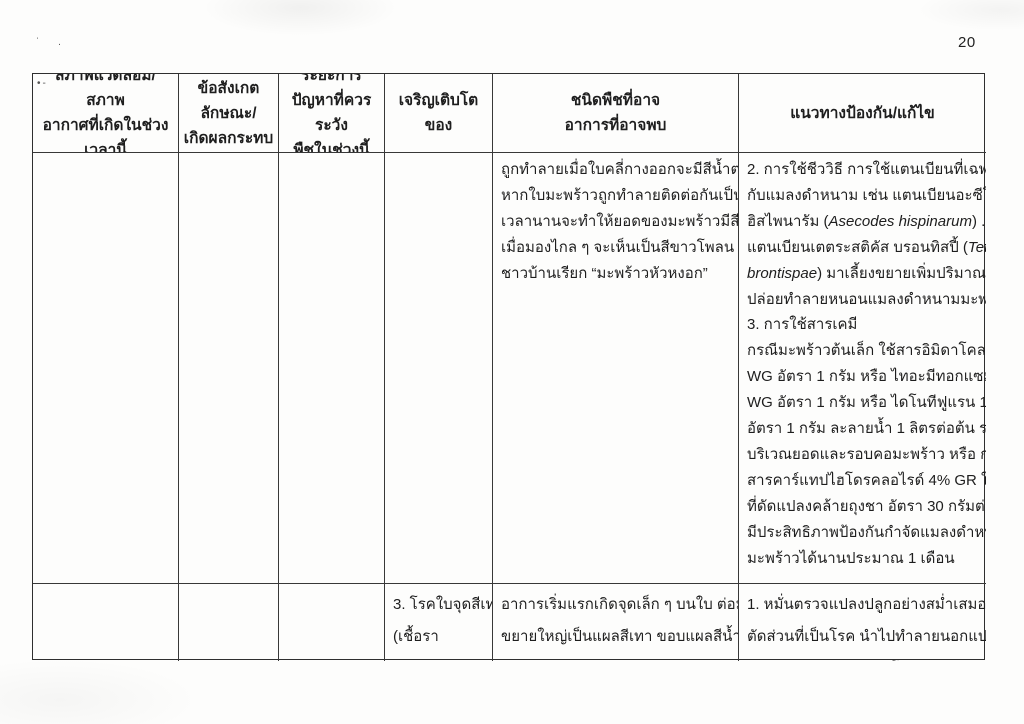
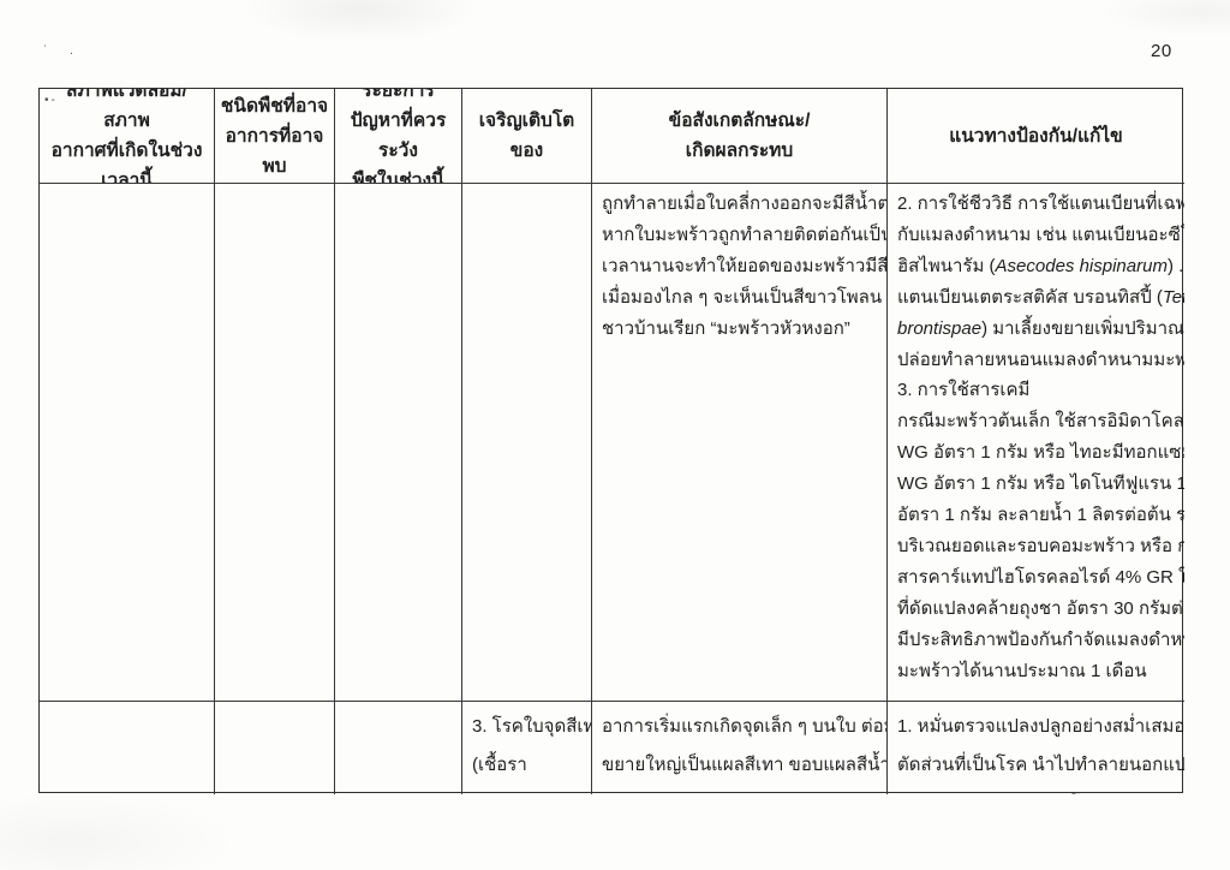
  20
  ˈ .
  สภาพแวดล้อม/สภาพ
  อากาศที่เกิดในช่วงเวลานี้
- ข้อสังเกตลักษณะ/
+ ชนิดพืชที่อาจ
- เกิดผลกระทบ
+ อาการที่อาจพบ
  ระยะการ
  ปัญหาที่ควรระวัง
  พืชในช่วงนี้
  เจริญเติบโตของ
- ชนิดพืชที่อาจ
+ ข้อสังเกตลักษณะ/
- อาการที่อาจพบ
+ เกิดผลกระทบ
  แนวทางป้องกัน/แก้ไข
  ถูกทำลายเมื่อใบคลี่กางออกจะมีสีน้ำต
  หากใบมะพร้าวถูกทำลายติดต่อกันเป็
  เวลานานจะทำให้ยอดของมะพร้าวมีสี
  เมื่อมองไกล ๆ จะเห็นเป็นสีขาวโพลน
  ชาวบ้านเรียก “มะพร้าวหัวหงอก”
  2. การใช้ชีววิธี การใช้แตนเบียนที่เฉพ
  กับแมลงดำหนาม เช่น แตนเบียนอะซี
  ฮิสไพนารัม (Asecodes hispinarum) .
  แตนเบียนเตตระสติคัส บรอนทิสปี้ (Te
  brontispae) มาเลี้ยงขยายเพิ่มปริมาณ
  ปล่อยทำลายหนอนแมลงดำหนามมะพ
  3. การใช้สารเคมี
  กรณีมะพร้าวต้นเล็ก ใช้สารอิมิดาโคล
  WG อัตรา 1 กรัม หรือ ไทอะมีทอกแซ
  WG อัตรา 1 กรัม หรือ ไดโนทีฟูแรน 1
  อัตรา 1 กรัม ละลายน้ำ 1 ลิตรต่อต้น ร
  บริเวณยอดและรอบคอมะพร้าว หรือ ก
  สารคาร์แทปไฮโดรคลอไรด์ 4% GR ใ
  ที่ดัดแปลงคล้ายถุงชา อัตรา 30 กรัมต่
  มีประสิทธิภาพป้องกันกำจัดแมลงดำห
  มะพร้าวได้นานประมาณ 1 เดือน
  3. โรคใบจุดสีเท
  (เชื้อรา
  อาการเริ่มแรกเกิดจุดเล็ก ๆ บนใบ ต่อ
  ขยายใหญ่เป็นแผลสีเทา ขอบแผลสีน้ำ
  1. หมั่นตรวจแปลงปลูกอย่างสม่ำเสมอ
  ตัดส่วนที่เป็นโรค นำไปทำลายนอกแป
  •-
